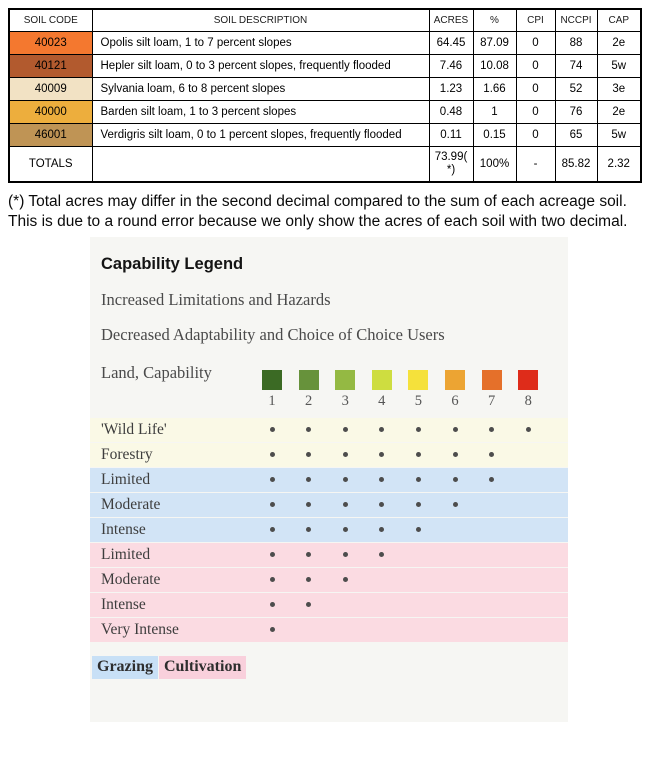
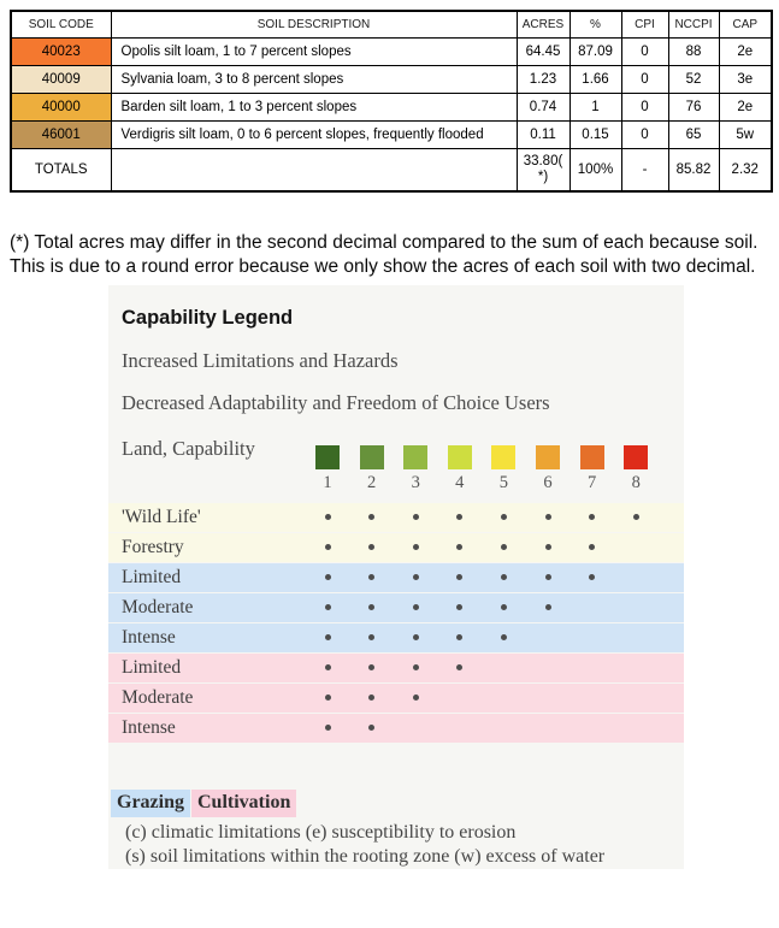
  SOIL CODE	SOIL DESCRIPTION	ACRES	%	CPI	NCCPI	CAP
  40023	Opolis silt loam, 1 to 7 percent slopes	64.45	87.09	0	88	2e
- 40121	Hepler silt loam, 0 to 3 percent slopes, frequently flooded	7.46	10.08	0	74	5w
- 40009	Sylvania loam, 6 to 8 percent slopes	1.23	1.66	0	52	3e
+ 40009	Sylvania loam, 3 to 8 percent slopes	1.23	1.66	0	52	3e
- 40000	Barden silt loam, 1 to 3 percent slopes	0.48	1	0	76	2e
+ 40000	Barden silt loam, 1 to 3 percent slopes	0.74	1	0	76	2e
- 46001	Verdigris silt loam, 0 to 1 percent slopes, frequently flooded	0.11	0.15	0	65	5w
+ 46001	Verdigris silt loam, 0 to 6 percent slopes, frequently flooded	0.11	0.15	0	65	5w
- TOTALS		73.99( *)	100%	-	85.82	2.32
+ TOTALS		33.80( *)	100%	-	85.82	2.32
- (*) Total acres may differ in the second decimal compared to the sum of each acreage soil. This is due to a round error because we only show the acres of each soil with two decimal.
+ (*) Total acres may differ in the second decimal compared to the sum of each because soil. This is due to a round error because we only show the acres of each soil with two decimal.
  Capability Legend
  Increased Limitations and Hazards
- Decreased Adaptability and Choice of Choice Users
+ Decreased Adaptability and Freedom of Choice Users
  Land, Capability
  1
  2
  3
  4
  5
  6
  7
  8
  'Wild Life'
  Forestry
  Limited
  Moderate
  Intense
  Limited
  Moderate
  Intense
- Very Intense
  Grazing
  Cultivation
+ (c) climatic limitations (e) susceptibility to erosion
+ (s) soil limitations within the rooting zone (w) excess of water
